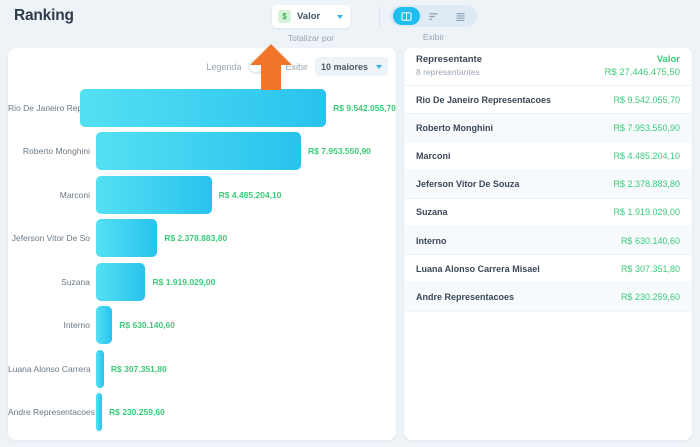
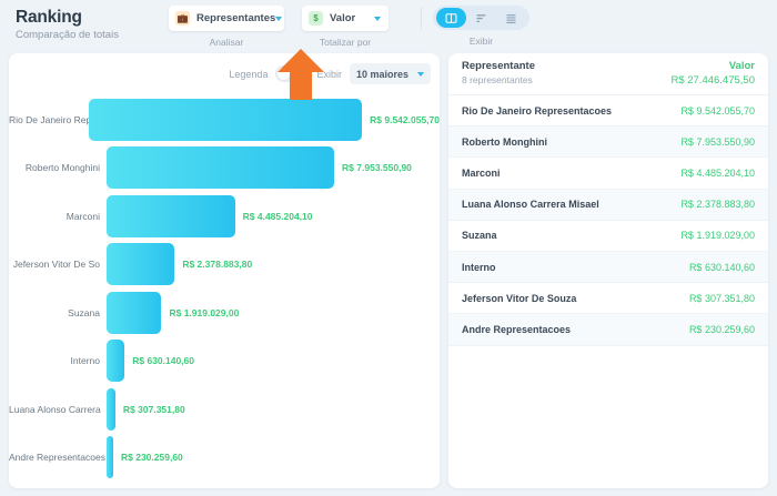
  Ranking
+ Comparação de totais
+ 💼
+ Representantes
+ Analisar
  $
  Valor
  Totalizar por
  Exibir
  Legenda
  Exibir
  10 maiores
  Rio De Janeiro Re
  R$ 9.542.055,70
  Roberto Monghini
  R$ 7.953.550,90
  Marconi
  R$ 4.485.204,10
  Jeferson Vitor De So
  R$ 2.378.883,80
  Suzana
  R$ 1.919.029,00
  Interno
  R$ 630.140,60
  Luana Alonso Carrera
  R$ 307.351,80
  Andre Representacoes
  R$ 230.259,60
  Representante
  8 representantes
  Valor
  R$ 27.446.475,50
  Rio De Janeiro Representacoes
  R$ 9.542.055,70
  Roberto Monghini
  R$ 7.953.550,90
  Marconi
  R$ 4.485.204,10
- Jeferson Vitor De Souza
+ Luana Alonso Carrera Misael
  R$ 2.378.883,80
  Suzana
  R$ 1.919.029,00
  Interno
  R$ 630.140,60
- Luana Alonso Carrera Misael
+ Jeferson Vitor De Souza
  R$ 307.351,80
  Andre Representacoes
  R$ 230.259,60
